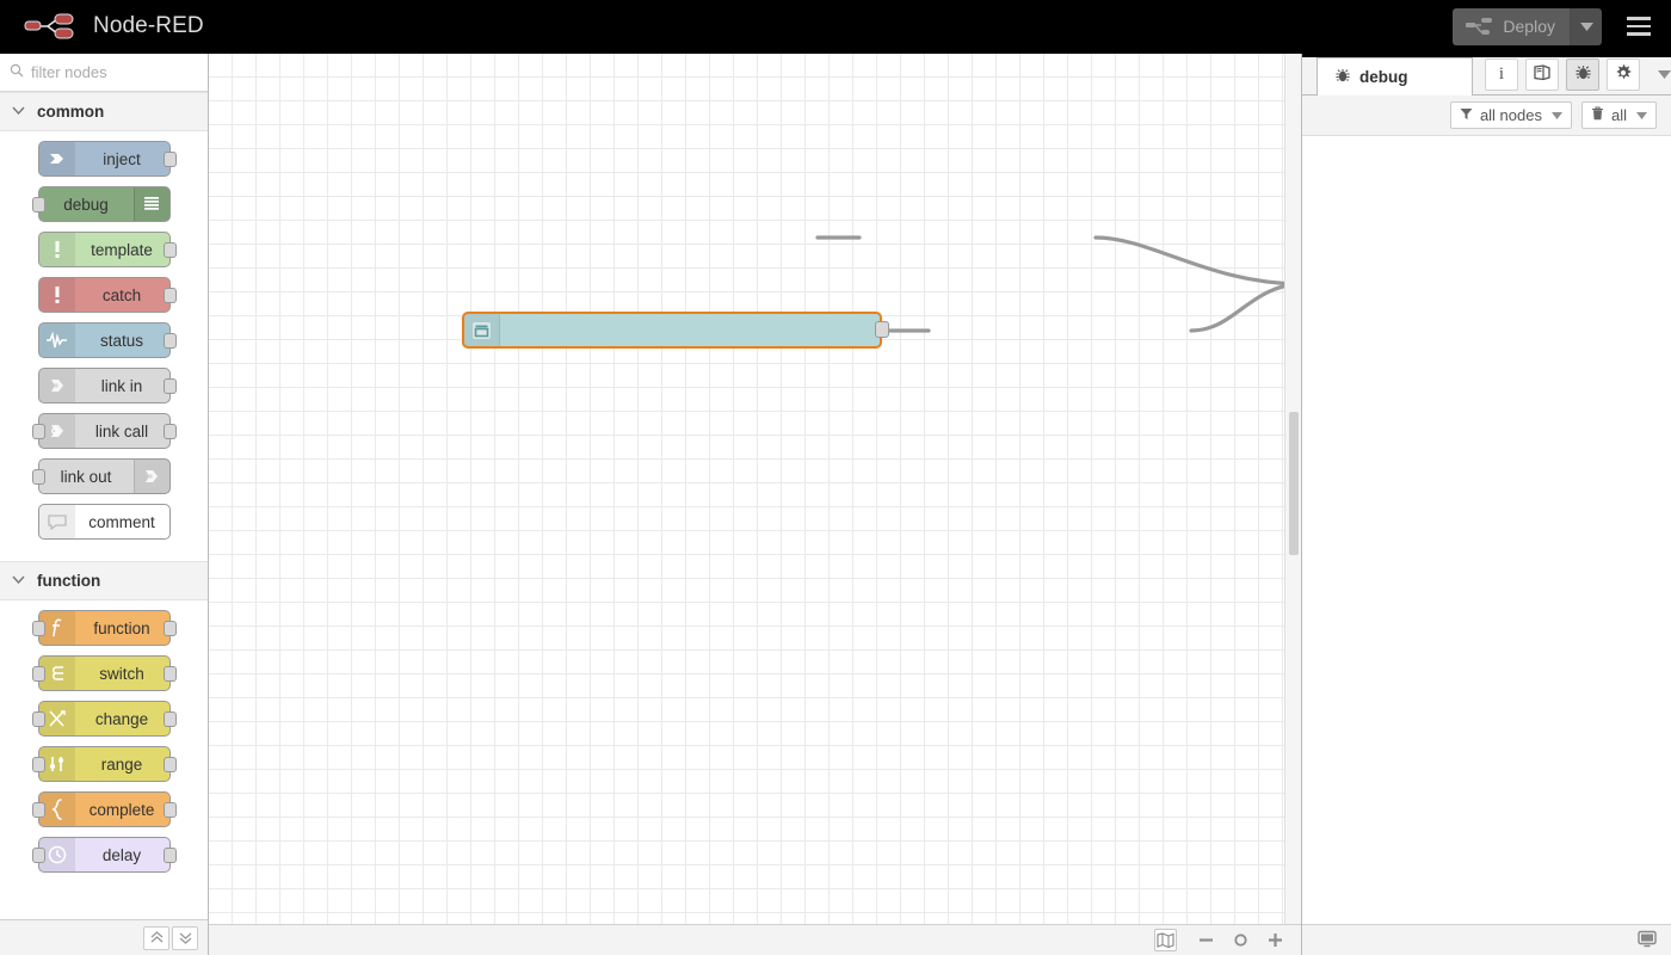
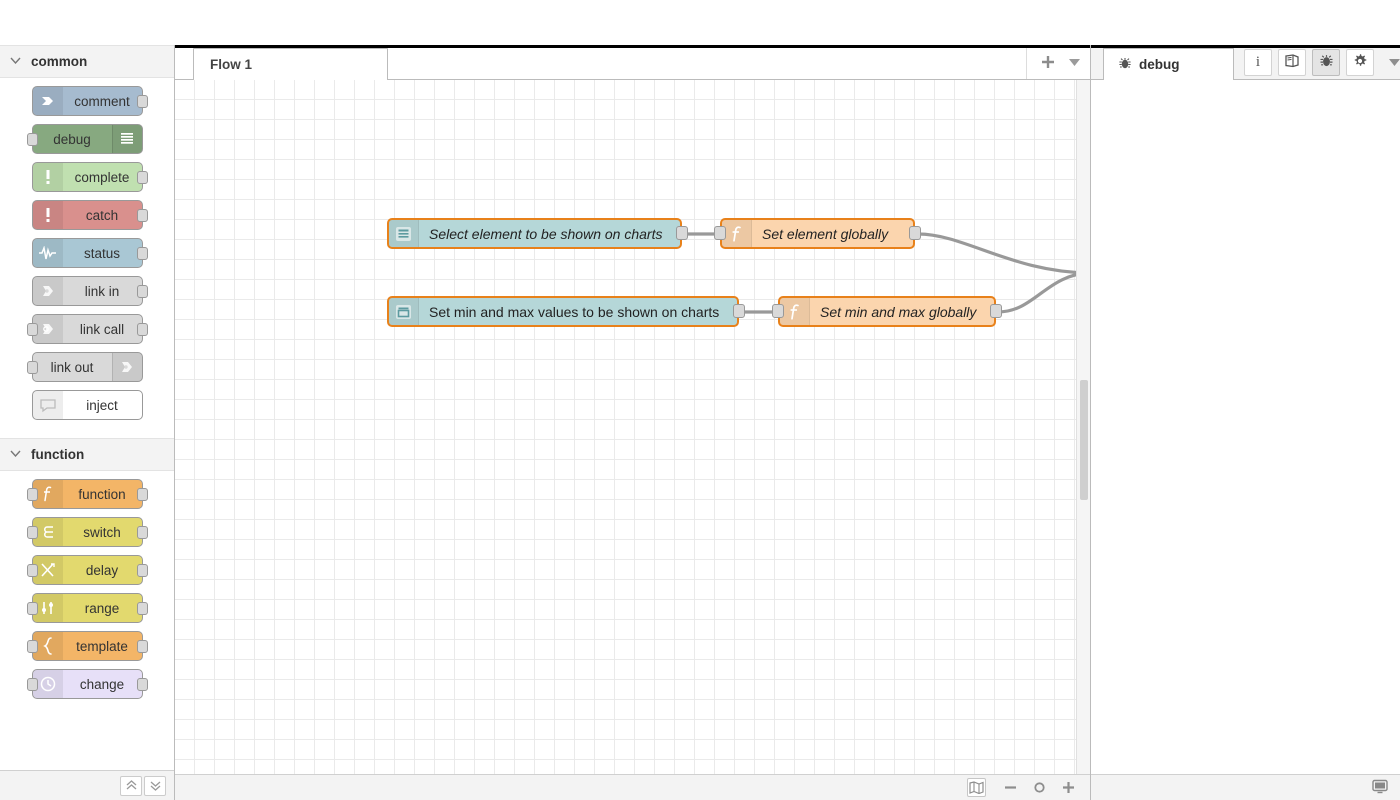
- Node-RED
- Deploy
- filter nodes
  common
- inject
+ comment
  debug
- template
+ complete
  catch
  status
  link in
  link call
  link out
- comment
+ inject
  function
  function
  switch
- change
+ delay
  range
- complete
+ template
- delay
+ change
+ Flow 1
+ Select element to be shown on charts
+ Set element globally
+ Set min and max values to be shown on charts
+ Set min and max globally
  debug
  i
- all nodes
- all
